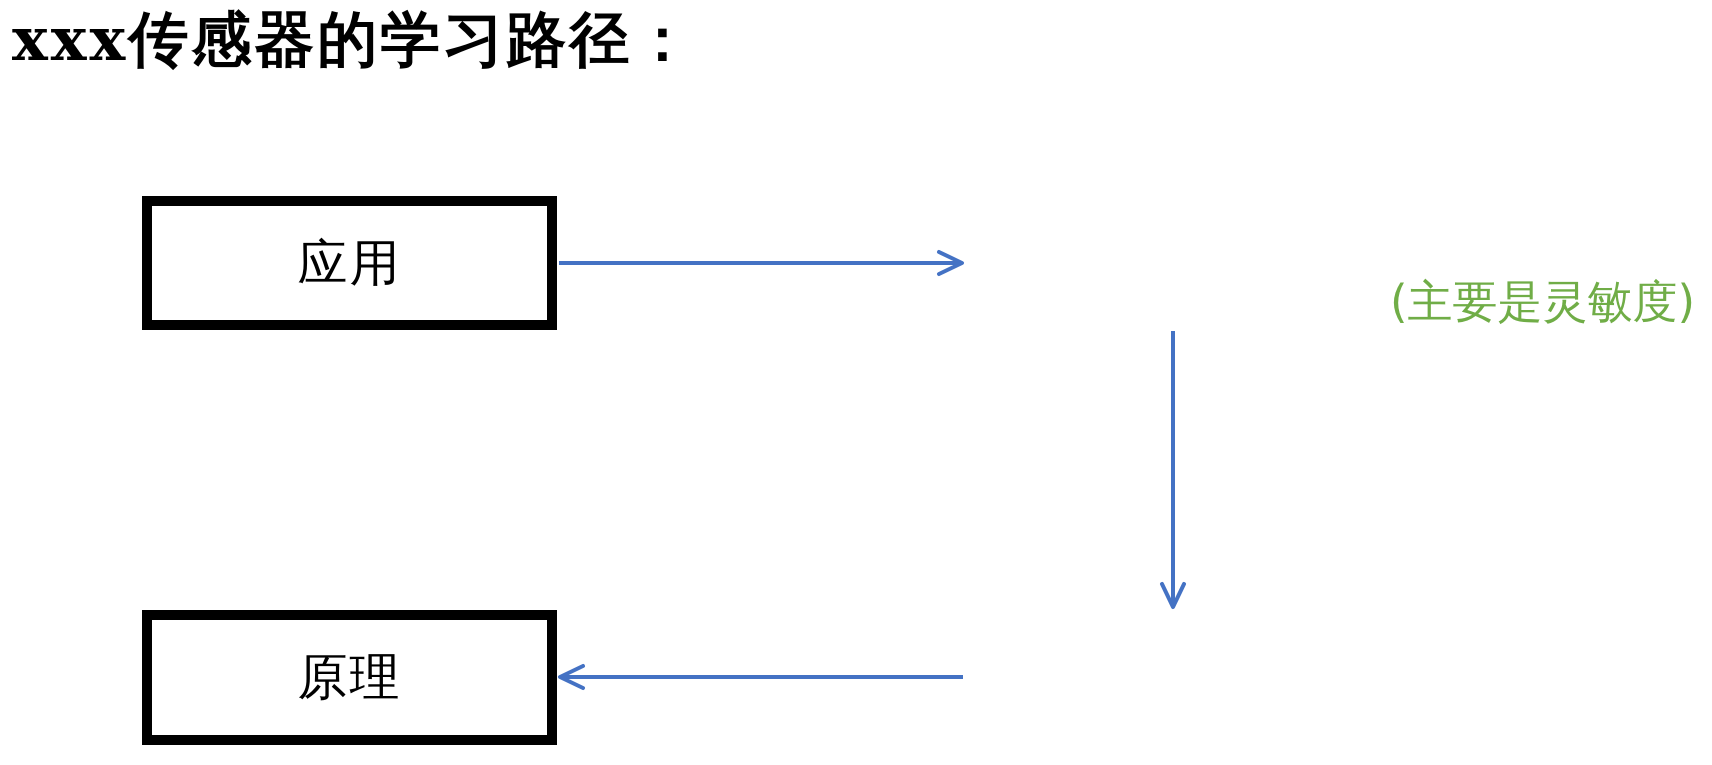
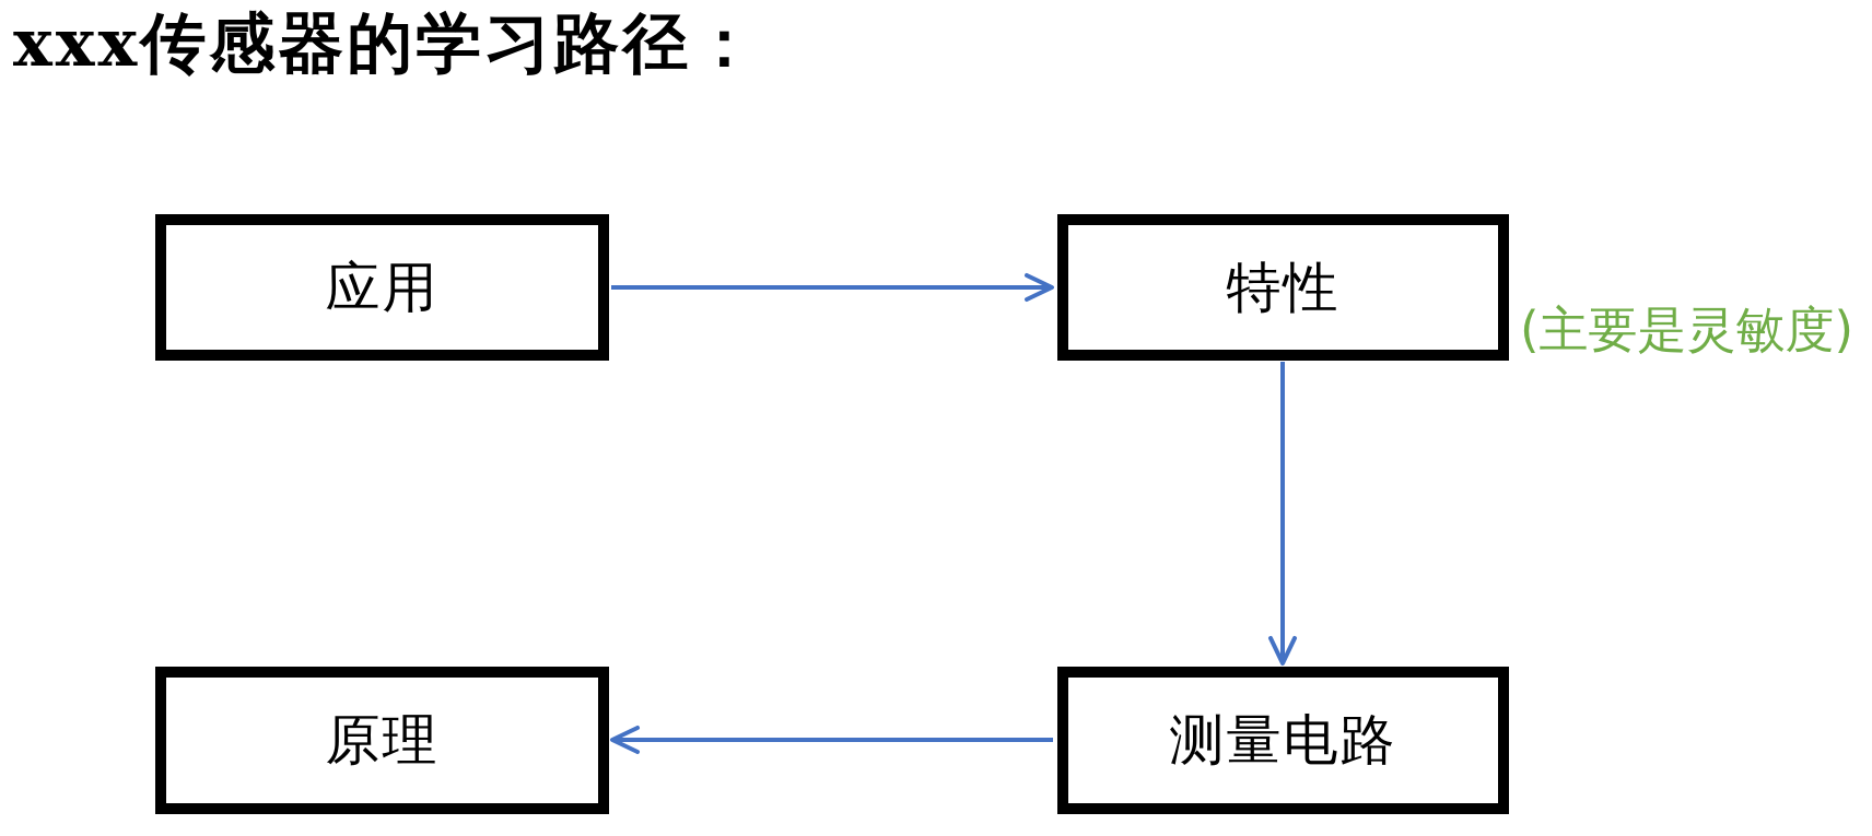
  xxx传感器的学习路径：
  应用
+ 特性
+ 测量电路
  原理
  (主要是灵敏度)
